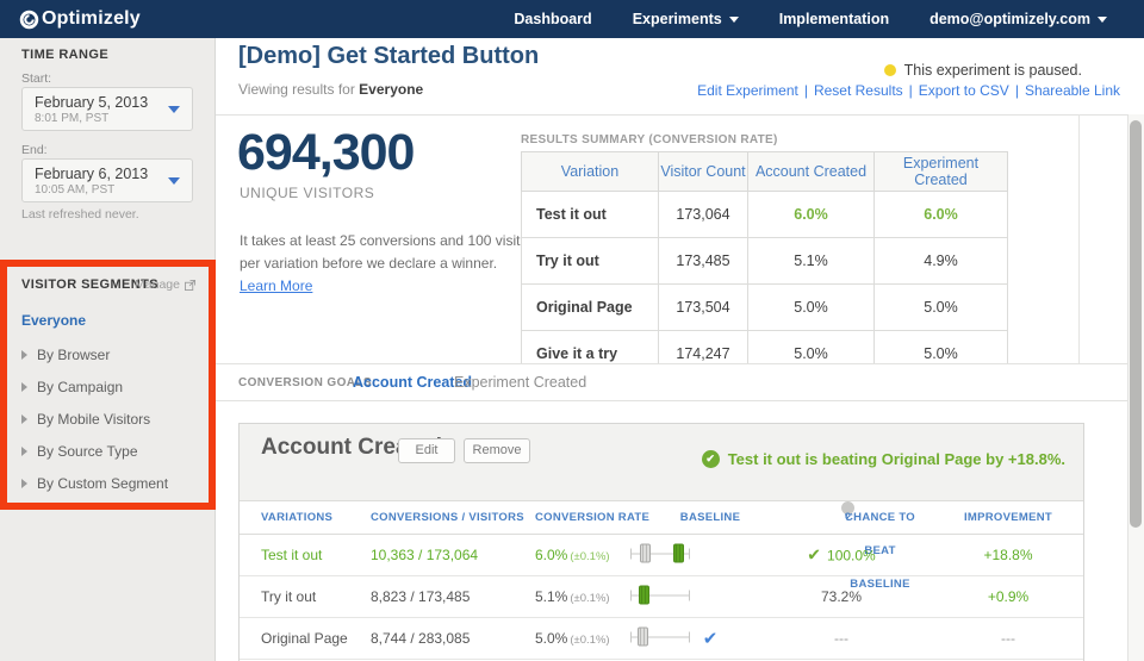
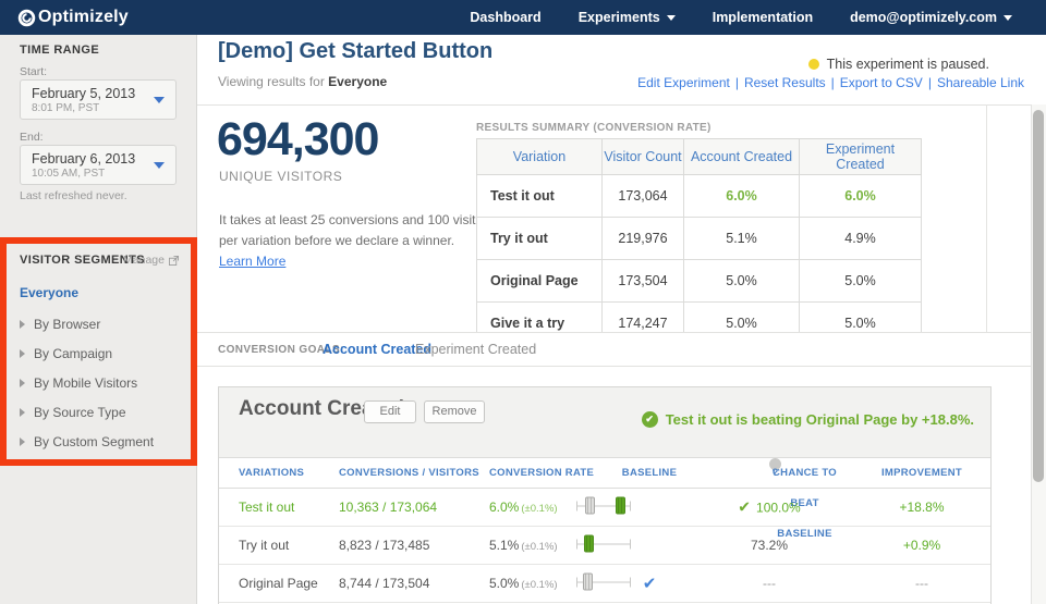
  Optimizely
  Dashboard
  Experiments
  Implementation
  demo@optimizely.com
  TIME RANGE
  Start:
  February 5, 2013
  8:01 PM, PST
  End:
  February 6, 2013
  10:05 AM, PST
  Last refreshed never.
  VISITOR SEGMENTS
  Manage
  Everyone
  By Browser
  By Campaign
  By Mobile Visitors
  By Source Type
  By Custom Segment
  [Demo] Get Started Button
  Viewing results for Everyone
  This experiment is paused.
  Edit Experiment
  |
  Reset Results
  |
  Export to CSV
  |
  Shareable Link
  694,300
  UNIQUE VISITORS
  It takes at least 25 conversions and 100 visit per variation before we declare a winner.
  Learn More
  RESULTS SUMMARY (CONVERSION RATE)
  Variation	Visitor Count	Account Created	Experiment Created
  Test it out	173,064	6.0%	6.0%
- Try it out	173,485	5.1%	4.9%
+ Try it out	219,976	5.1%	4.9%
  Original Page	173,504	5.0%	5.0%
  Give it a try	174,247	5.0%	5.0%
  CONVERSION GOALS:
  Account Created
  Experiment Created
  Account Cre
  Edit
  Remove
  ✔
  Test it out is beating Original Page by +18.8%.
  VARIATIONS
  CONVERSIONS / VISITORS
  CONVERSION RATE
  BASELINE
  CHANCE TO BEAT BASELINE
  ?
  IMPROVEMENT
  Test it out
  10,363 / 173,064
  6.0% (±0.1%)
  ✔ 100.0%
  +18.8%
  Try it out
  8,823 / 173,485
  5.1% (±0.1%)
  73.2%
  +0.9%
  Original Page
- 8,744 / 283,085
+ 8,744 / 173,504
  5.0% (±0.1%)
  ✔
  ---
  ---
